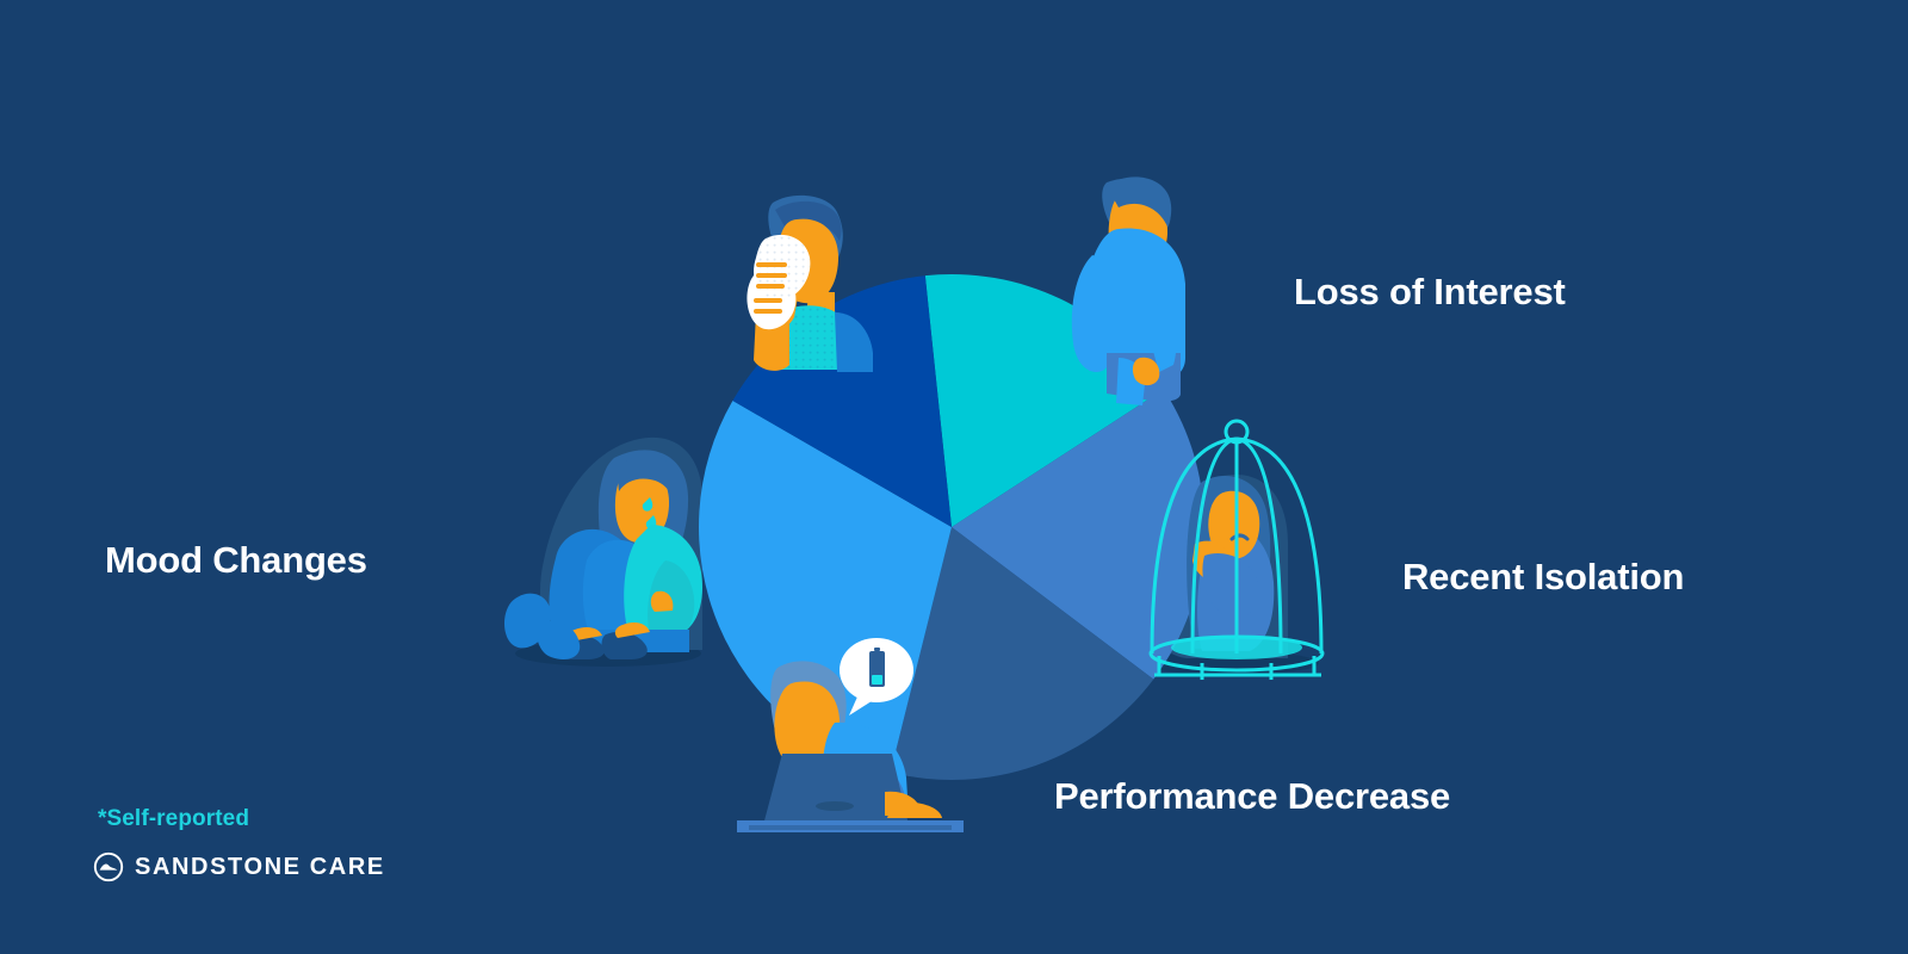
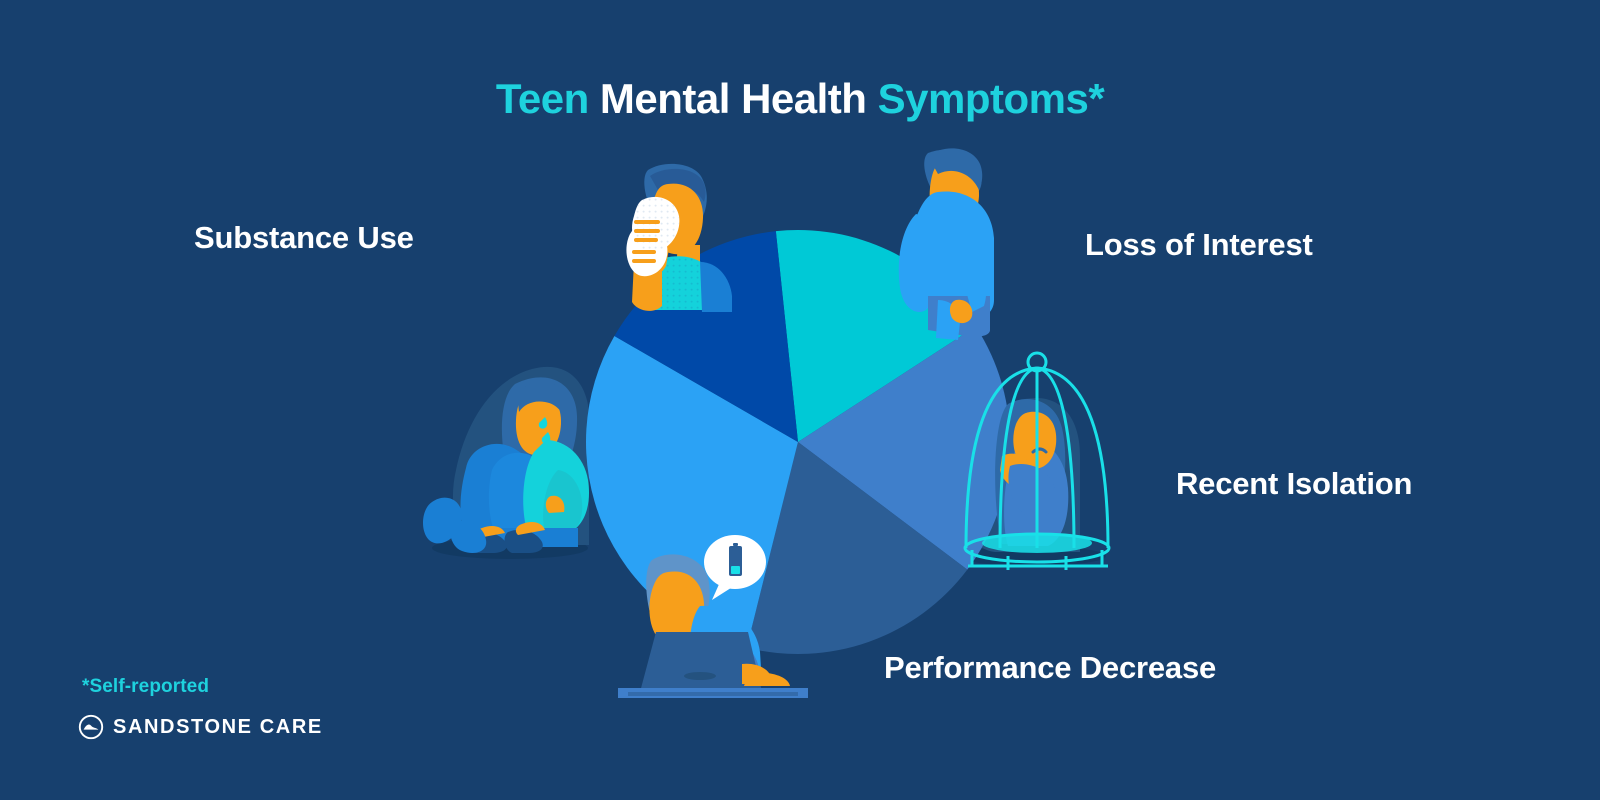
+ Teen Mental Health Symptoms*
+ Substance Use
  Loss of Interest
- Mood Changes
  Recent Isolation
  Performance Decrease
  *Self-reported
  SANDSTONE CARE
